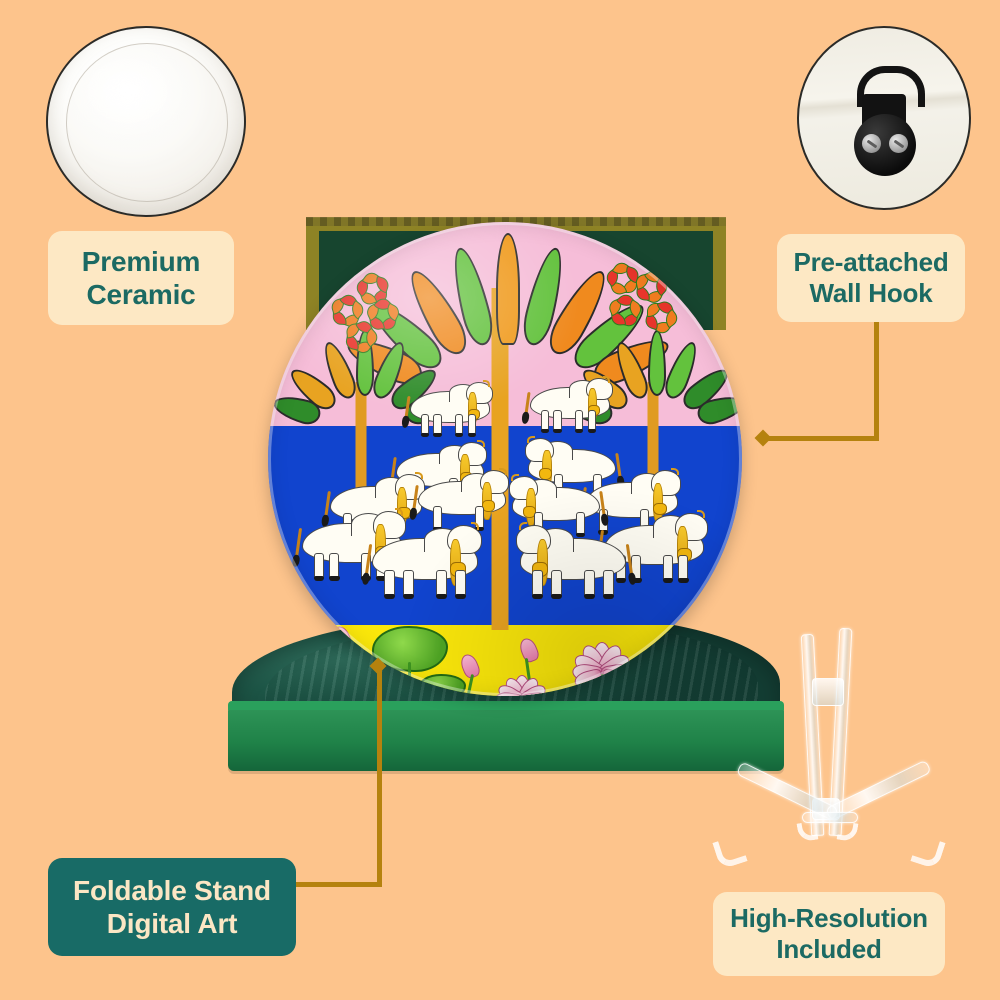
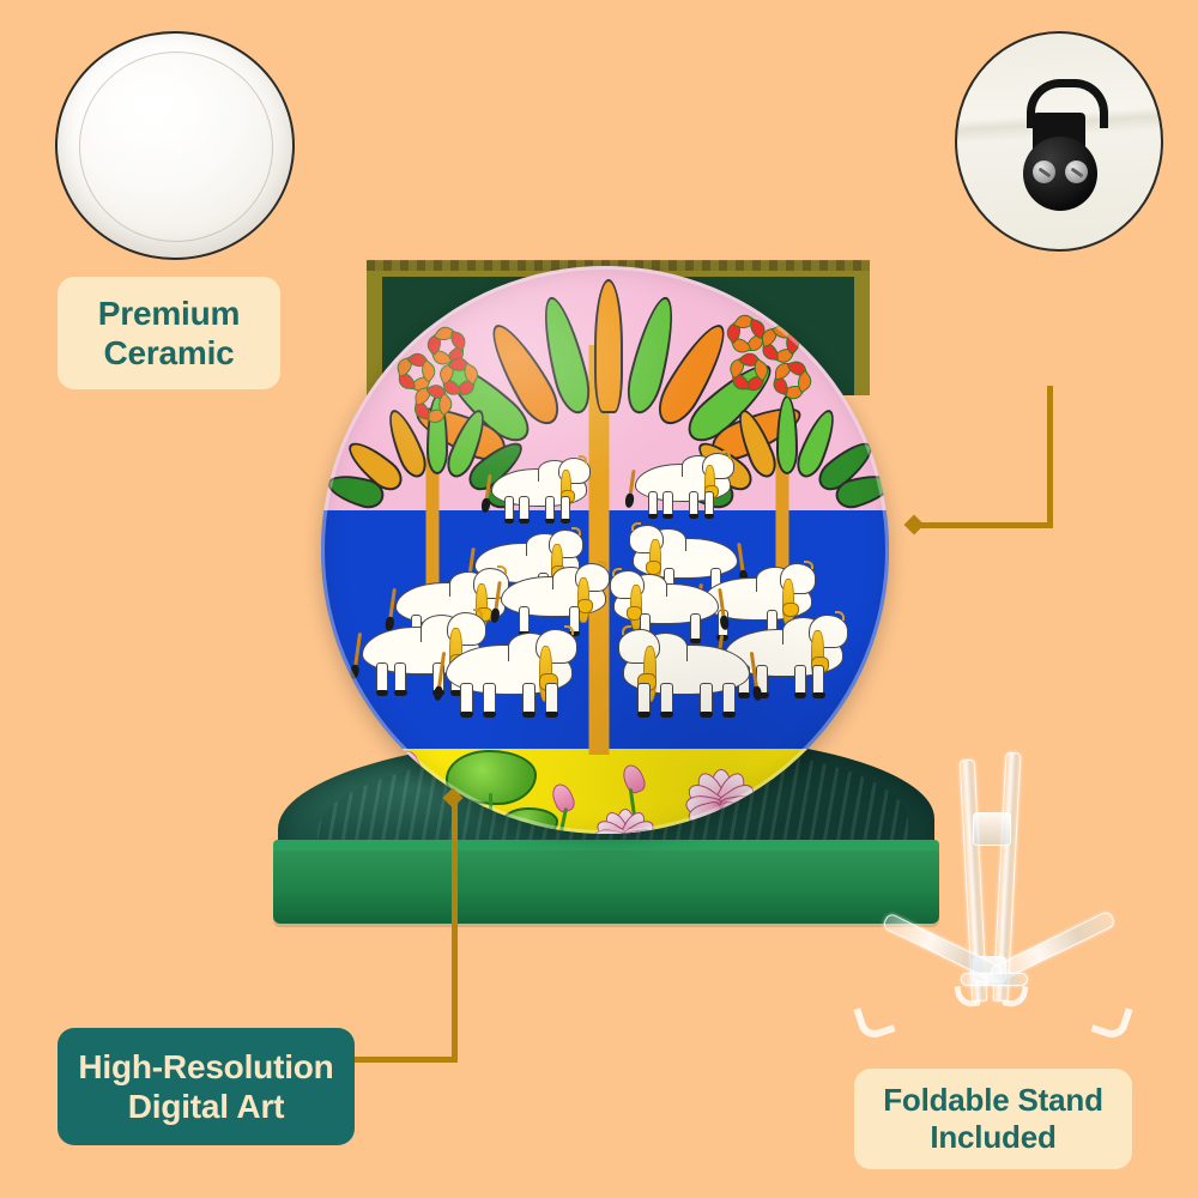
  Premium
  Ceramic
- Pre-attached
- Wall Hook
- Foldable Stand
+ High-Resolution
  Digital Art
- High-Resolution
+ Foldable Stand
  Included
